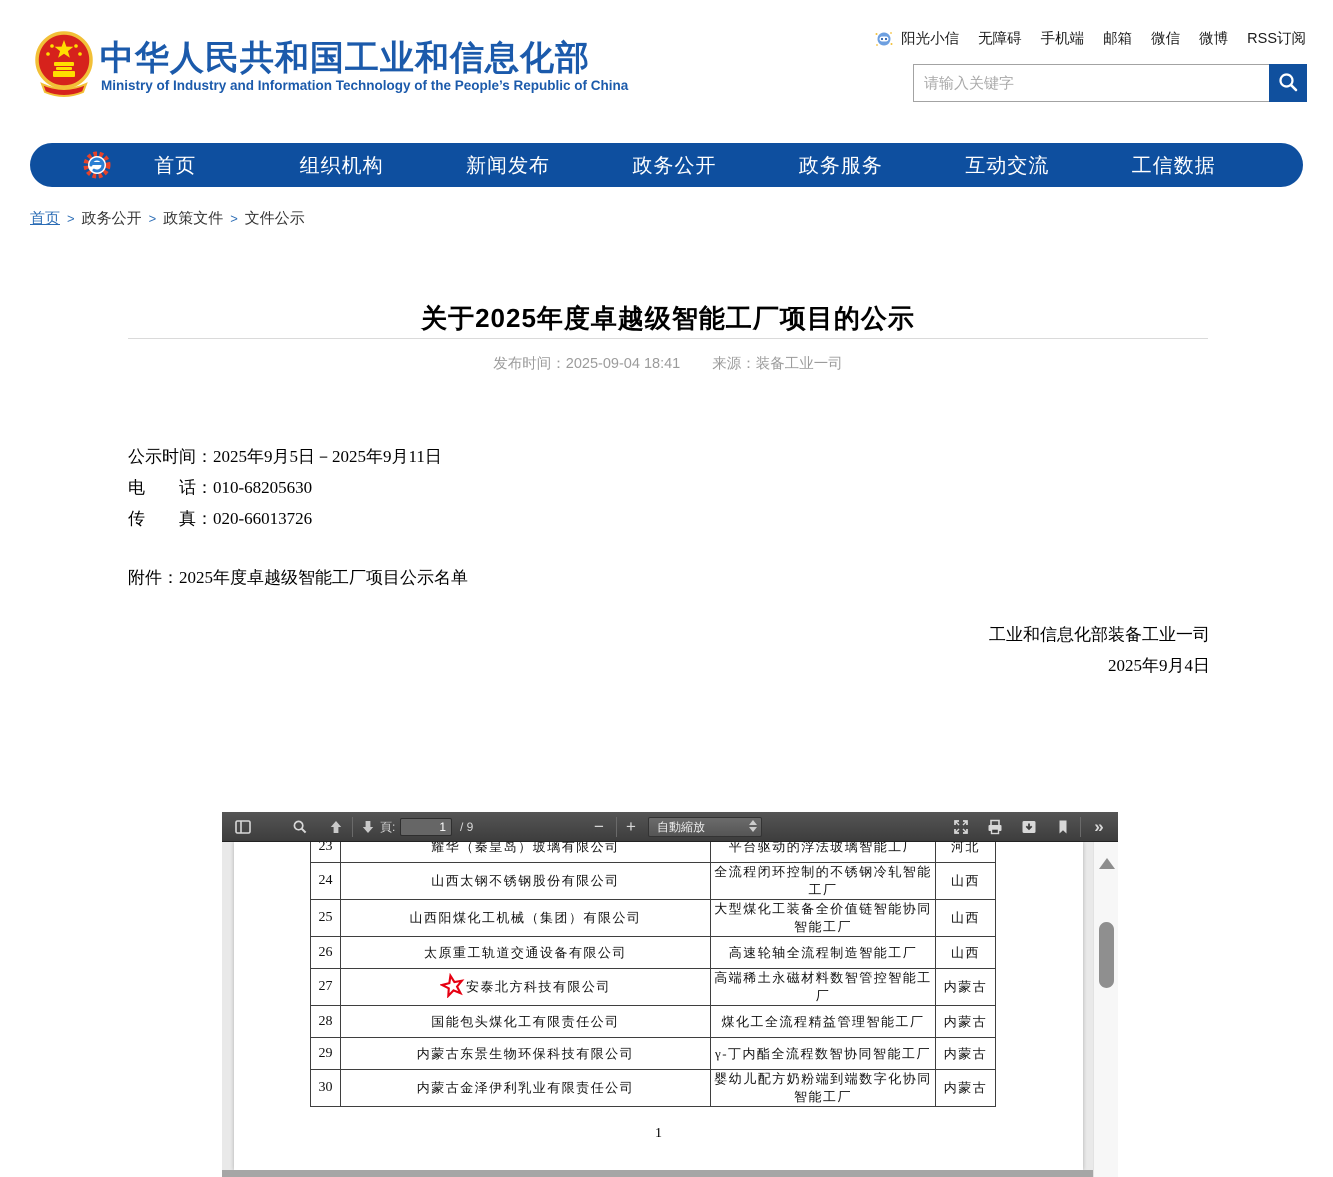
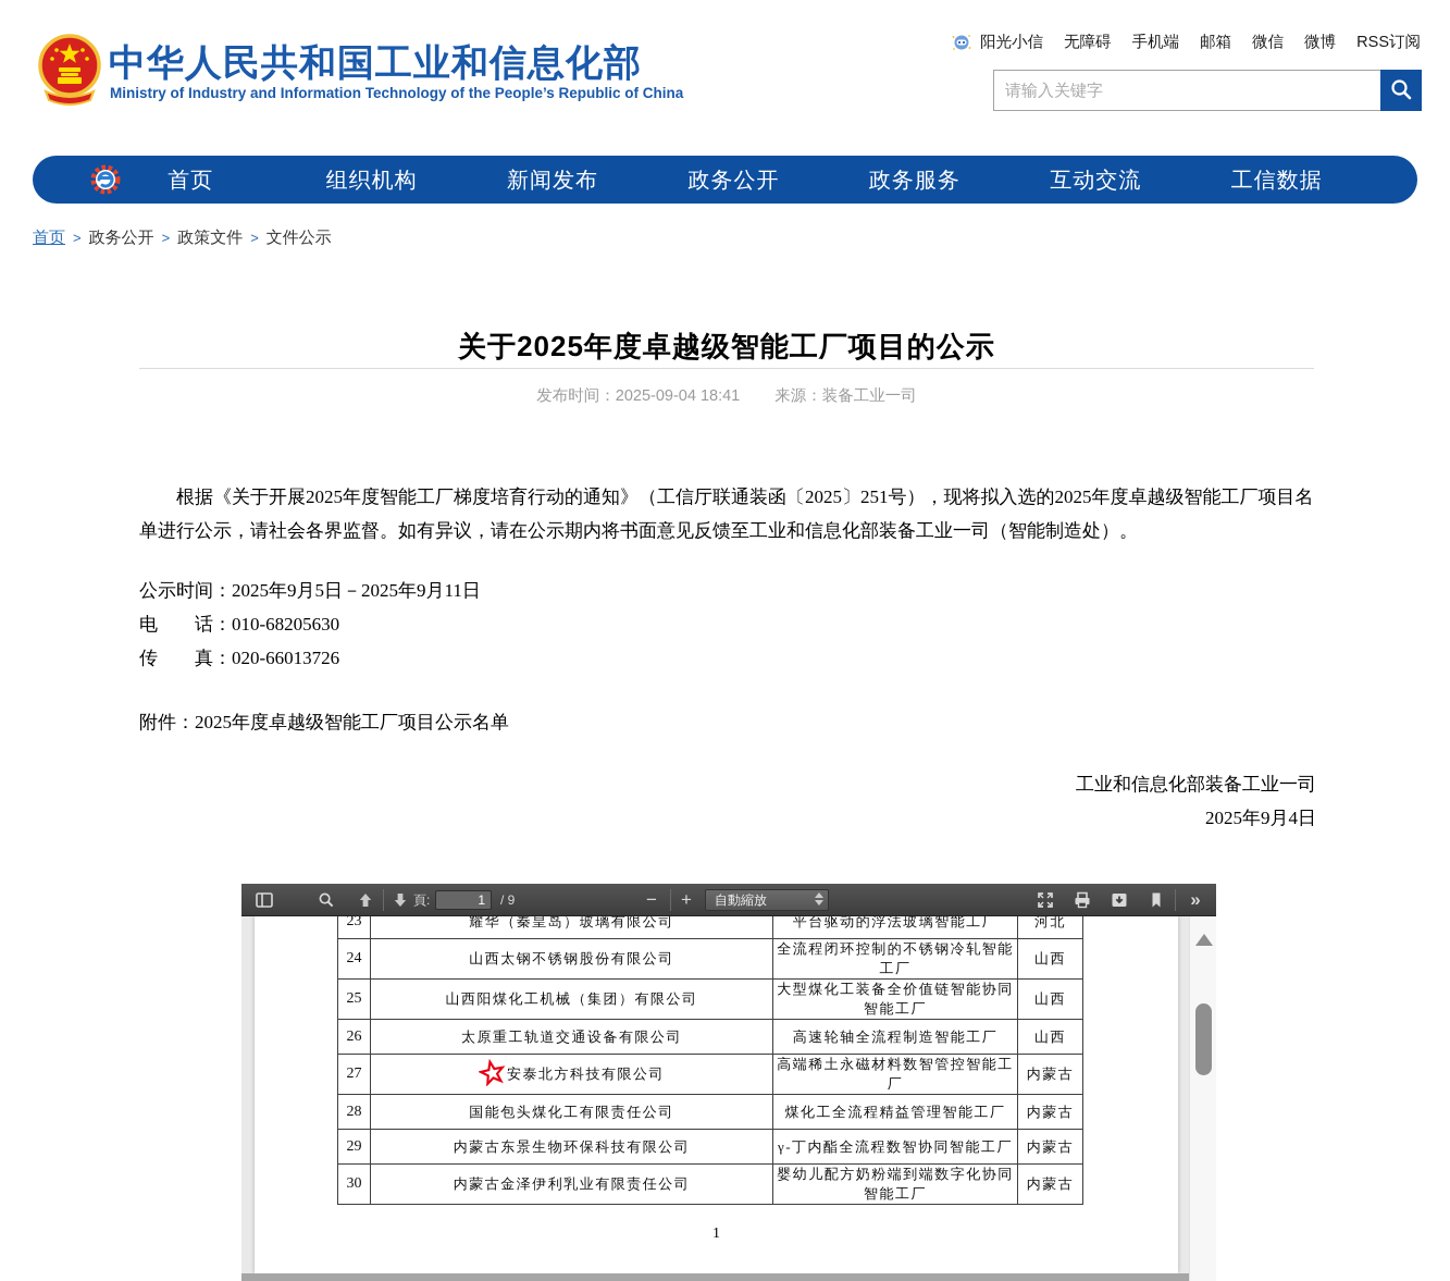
  中华人民共和国工业和信息化部
  Ministry of Industry and Information Technology of the People’s Republic of China
  阳光小信
  无障碍
  手机端
  邮箱
  微信
  微博
  RSS订阅
  请输入关键字
  首页
  组织机构
  新闻发布
  政务公开
  政务服务
  互动交流
  工信数据
  首页 > 政务公开 > 政策文件 > 文件公示
  关于2025年度卓越级智能工厂项目的公示
  发布时间：2025-09-04 18:41 来源：装备工业一司
+ 根据《关于开展2025年度智能工厂梯度培育行动的通知》（工信厅联通装函〔2025〕251号），现将拟入选的2025年度卓越级智能工厂项目名单进行公示，请社会各界监督。如有异议，请在公示期内将书面意见反馈至工业和信息化部装备工业一司（智能制造处）。
  公示时间：2025年9月5日－2025年9月11日
  电 话：010-68205630
  传 真：020-66013726
  附件：2025年度卓越级智能工厂项目公示名单
  工业和信息化部装备工业一司
  2025年9月4日
  頁:
  1
  / 9
  −
  +
  自動縮放
  »
  23	耀华（秦皇岛）玻璃有限公司	平台驱动的浮法玻璃智能工厂	河北
  24	山西太钢不锈钢股份有限公司	全流程闭环控制的不锈钢冷轧智能工厂	山西
  25	山西阳煤化工机械（集团）有限公司	大型煤化工装备全价值链智能协同智能工厂	山西
  26	太原重工轨道交通设备有限公司	高速轮轴全流程制造智能工厂	山西
  27	安泰北方科技有限公司	高端稀土永磁材料数智管控智能工厂	内蒙古
  28	国能包头煤化工有限责任公司	煤化工全流程精益管理智能工厂	内蒙古
  29	内蒙古东景生物环保科技有限公司	γ-丁内酯全流程数智协同智能工厂	内蒙古
  30	内蒙古金泽伊利乳业有限责任公司	婴幼儿配方奶粉端到端数字化协同智能工厂	内蒙古
  1
